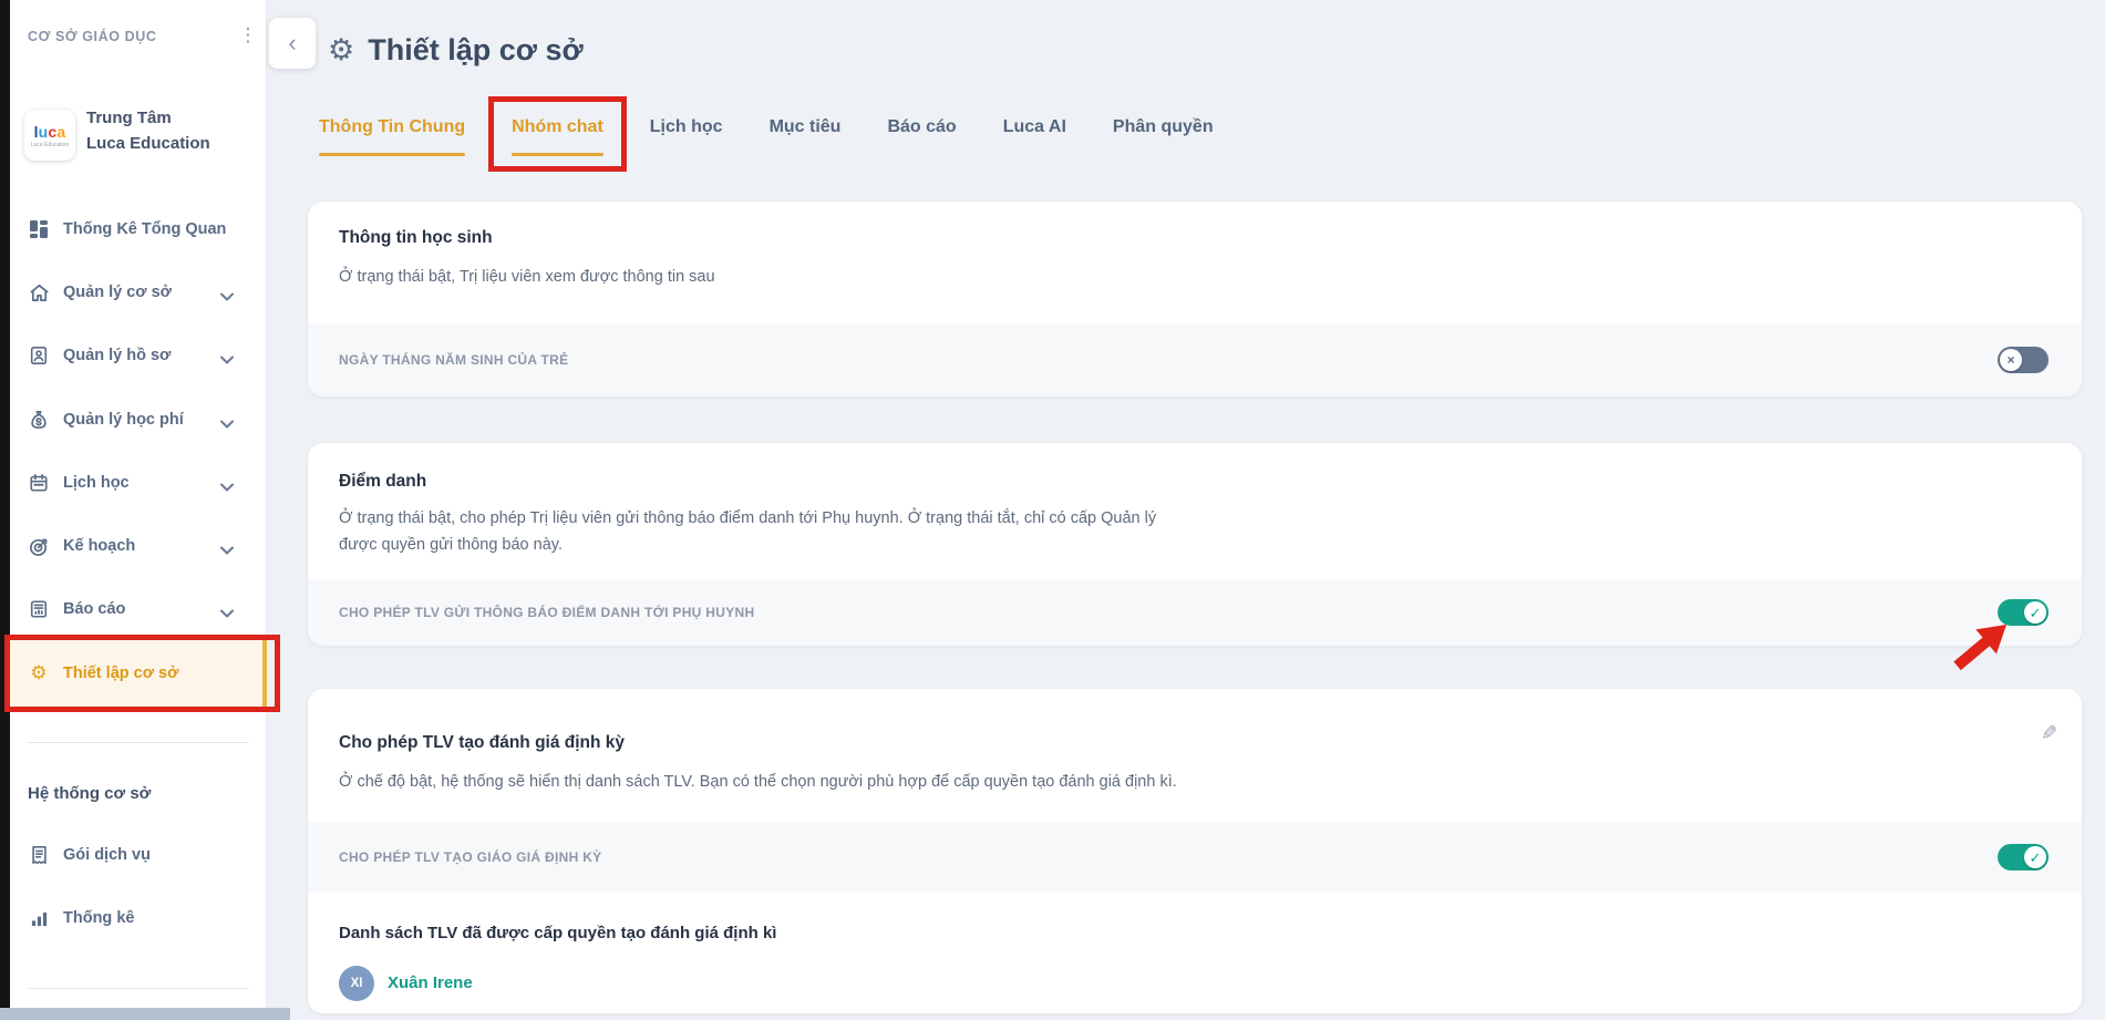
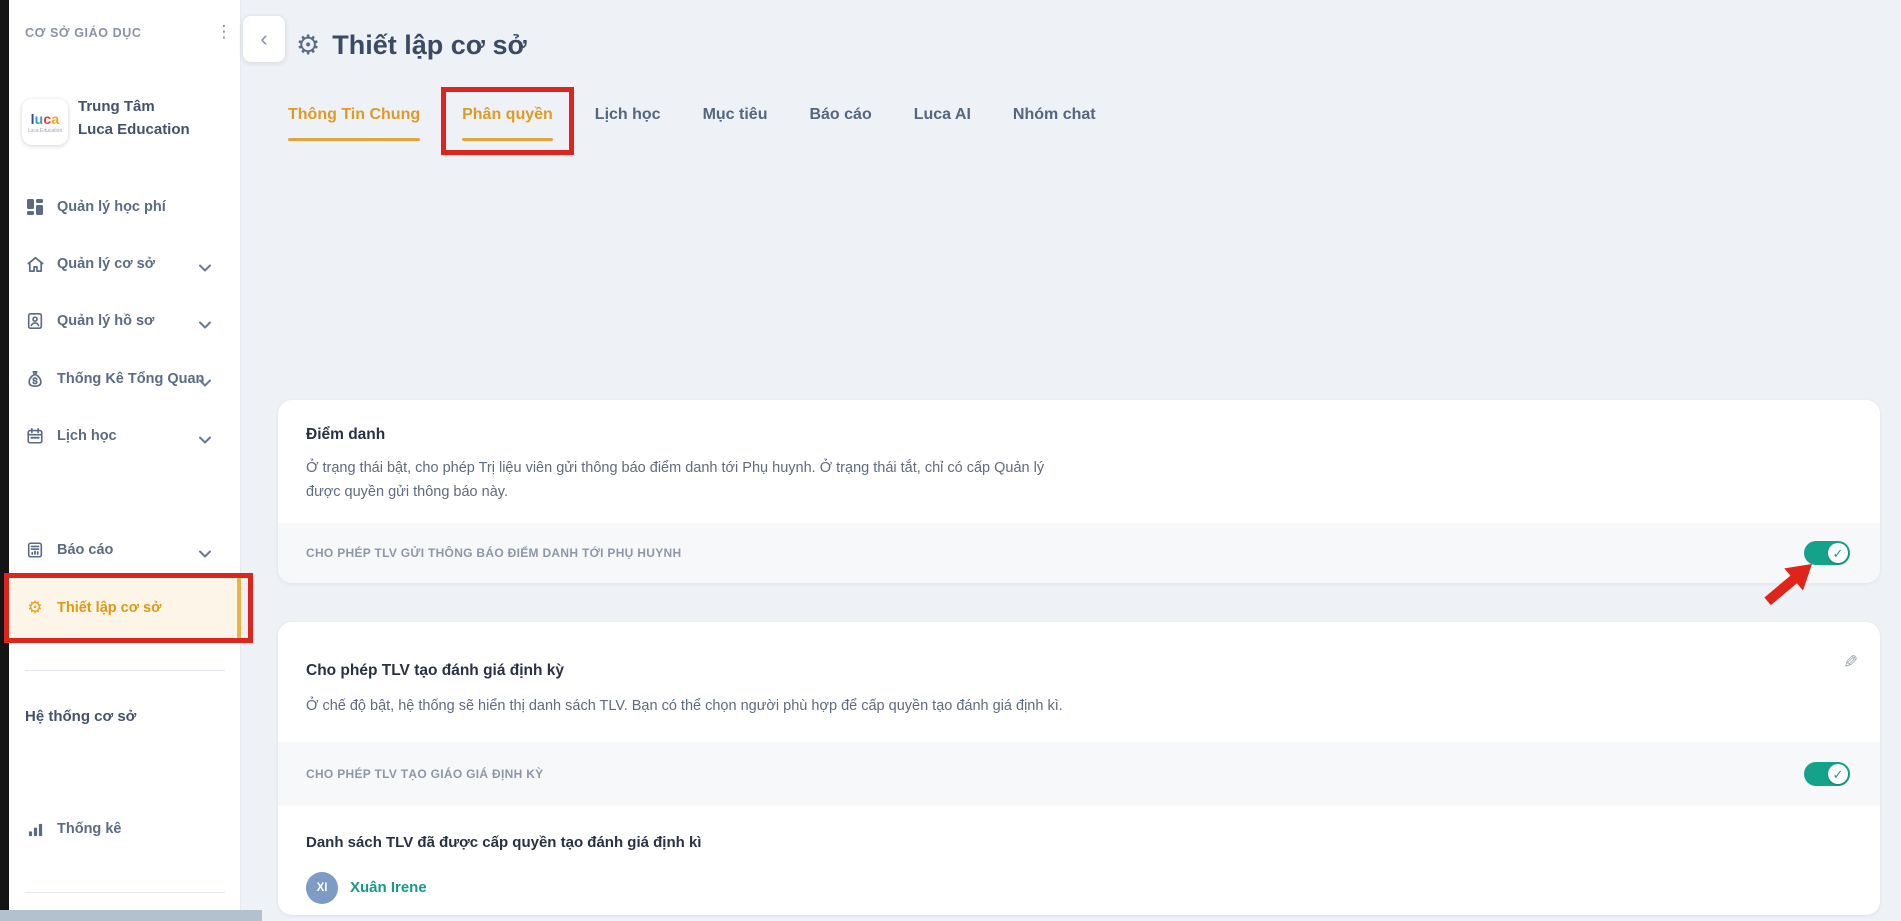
  CƠ SỞ GIÁO DỤC
  ⋮
  luca
  Trung Tâm
  Luca Education
- Thống Kê Tổng Quan
+ Quản lý học phí
  Quản lý cơ sở
  Quản lý hồ sơ
- Quản lý học phí
+ Thống Kê Tổng Quan
  Lịch học
- Kế hoạch
  Báo cáo
  ⚙
  Thiết lập cơ sở
  Hệ thống cơ sở
- Gói dịch vụ
  Thống kê
  ‹
  ⚙
  Thiết lập cơ sở
  Thông Tin Chung
- Nhóm chat
+ Phân quyền
  Lịch học
  Mục tiêu
  Báo cáo
  Luca AI
- Phân quyền
+ Nhóm chat
- Thông tin học sinh
- Ở trạng thái bật, Trị liệu viên xem được thông tin sau
- NGÀY THÁNG NĂM SINH CỦA TRẺ
- ×
  Điểm danh
  Ở trạng thái bật, cho phép Trị liệu viên gửi thông báo điểm danh tới Phụ huynh. Ở trạng thái tắt, chỉ có cấp Quản lý được quyền gửi thông báo này.
  CHO PHÉP TLV GỬI THÔNG BÁO ĐIỂM DANH TỚI PHỤ HUYNH
  ✓
  Cho phép TLV tạo đánh giá định kỳ
  Ở chế độ bật, hệ thống sẽ hiển thị danh sách TLV. Bạn có thể chọn người phù hợp để cấp quyền tạo đánh giá định kì.
  CHO PHÉP TLV TẠO GIÁO GIÁ ĐỊNH KỲ
  ✓
  Danh sách TLV đã được cấp quyền tạo đánh giá định kì
  XI
  Xuân Irene
